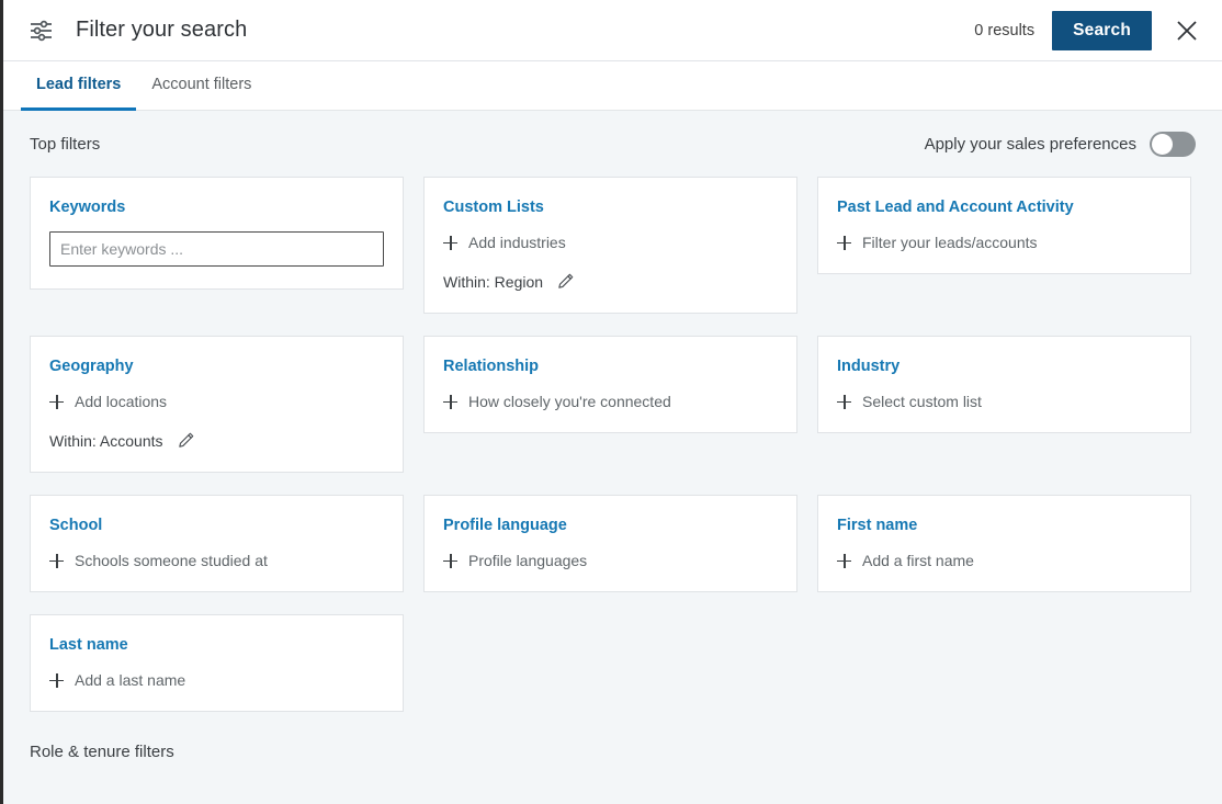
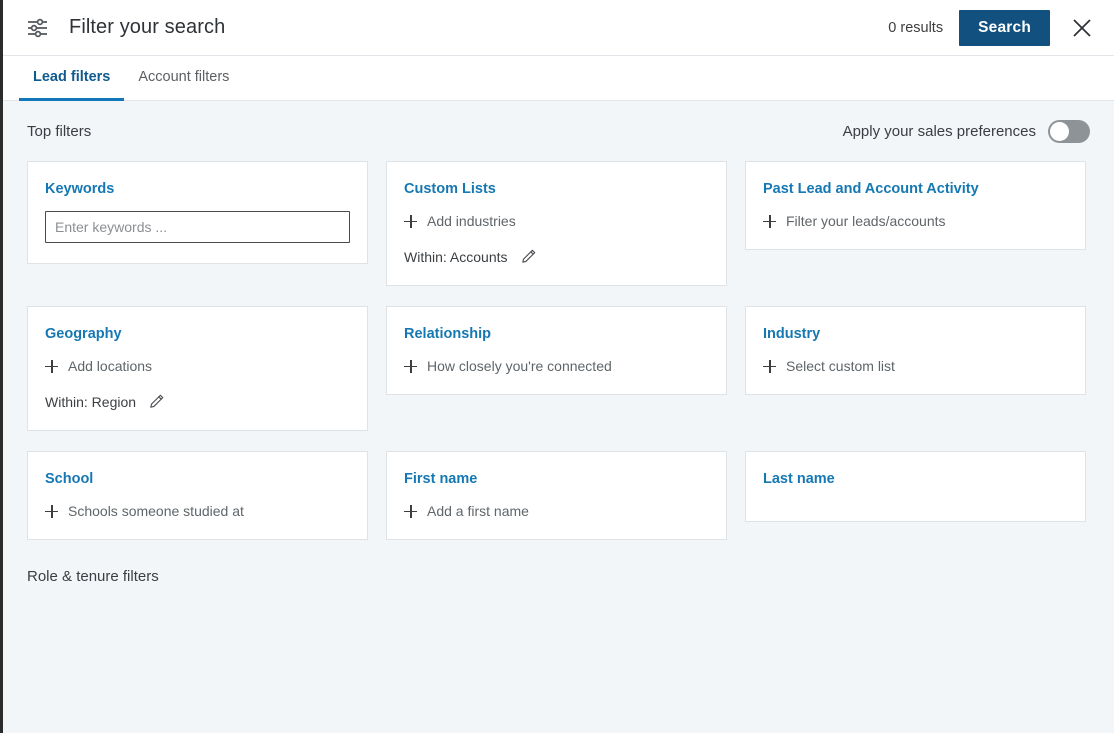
  Filter your search
  0 results
  Search
  Lead filters
  Account filters
  Top filters
  Apply your sales preferences
  Keywords Enter keywords ...
  Custom Lists
  Add industries
- Within: Region
+ Within: Accounts
  Past Lead and Account Activity
  Filter your leads/accounts
  Geography
  Add locations
- Within: Accounts
+ Within: Region
  Relationship
  How closely you're connected
  Industry
  Select custom list
  School
  Schools someone studied at
- Profile language
- Profile languages
  First name
  Add a first name
  Last name
- Add a last name
  Role & tenure filters
